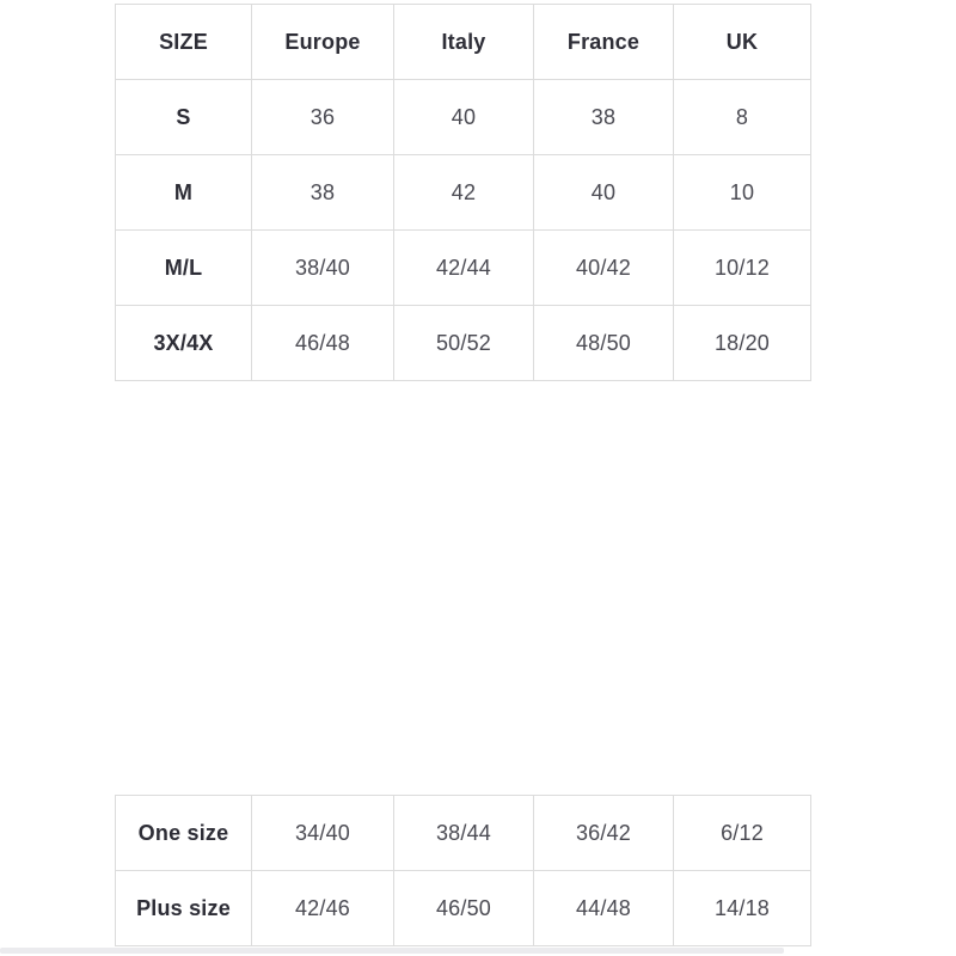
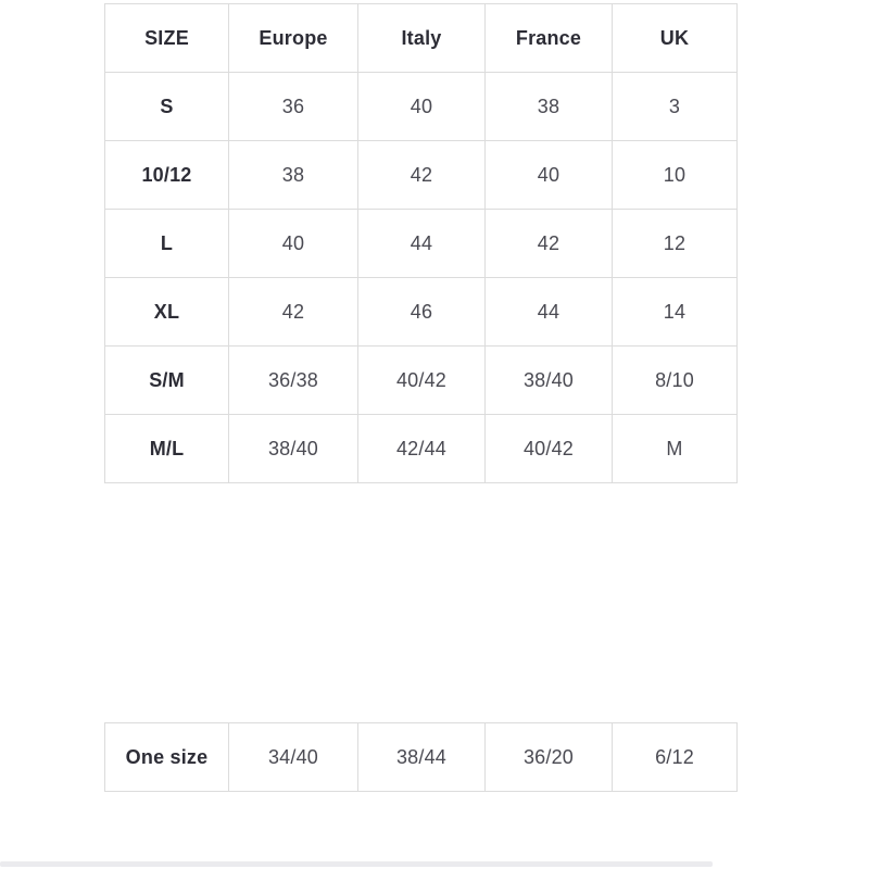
  SIZE	Europe	Italy	France	UK
- S	36	40	38	8
+ S	36	40	38	3
- M	38	42	40	10
+ 10/12	38	42	40	10
+ L	40	44	42	12
+ XL	42	46	44	14
+ S/M	36/38	40/42	38/40	8/10
- M/L	38/40	42/44	40/42	10/12
+ M/L	38/40	42/44	40/42	M
- 3X/4X	46/48	50/52	48/50	18/20
- One size	34/40	38/44	36/42	6/12
+ One size	34/40	38/44	36/20	6/12
- Plus size	42/46	46/50	44/48	14/18
